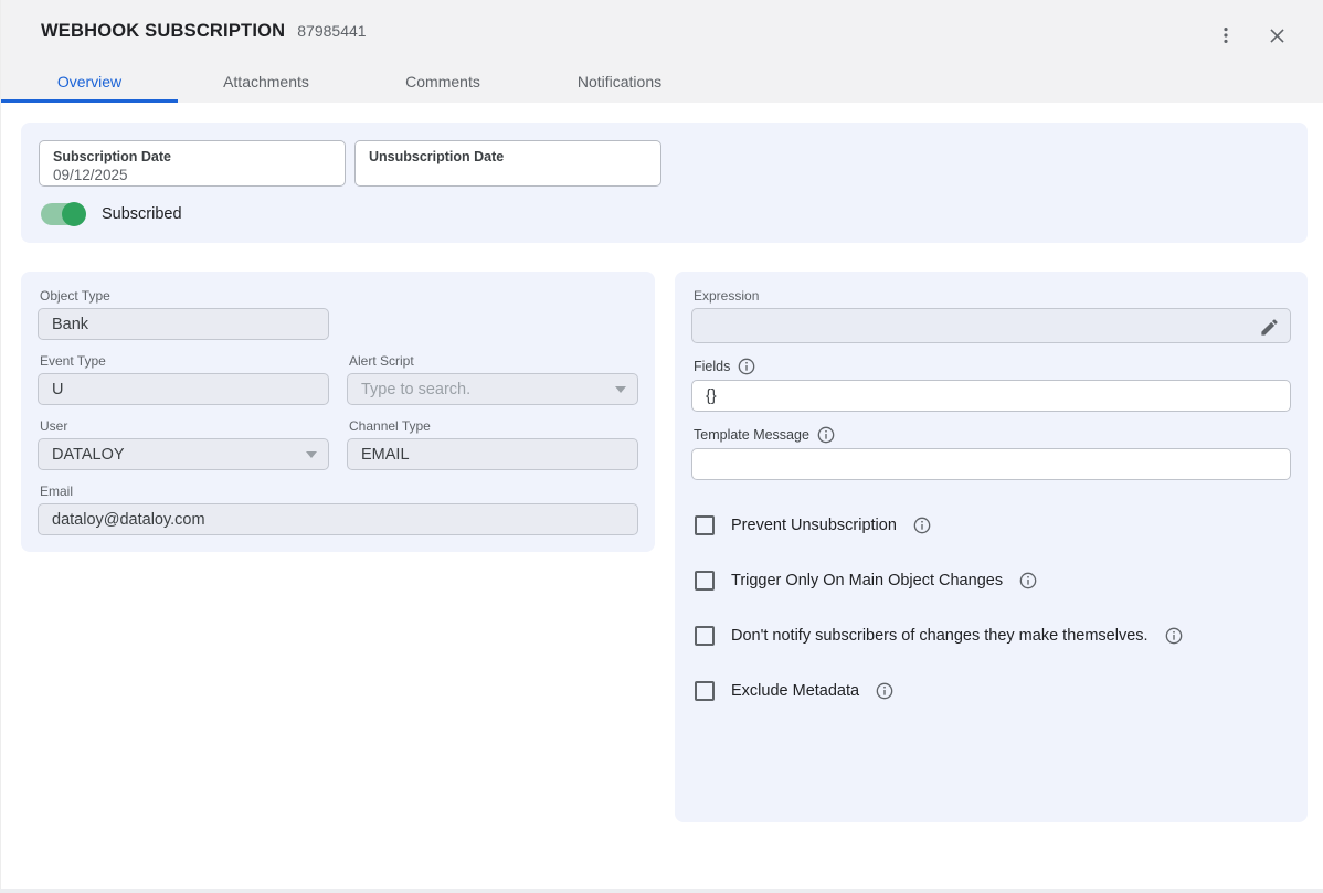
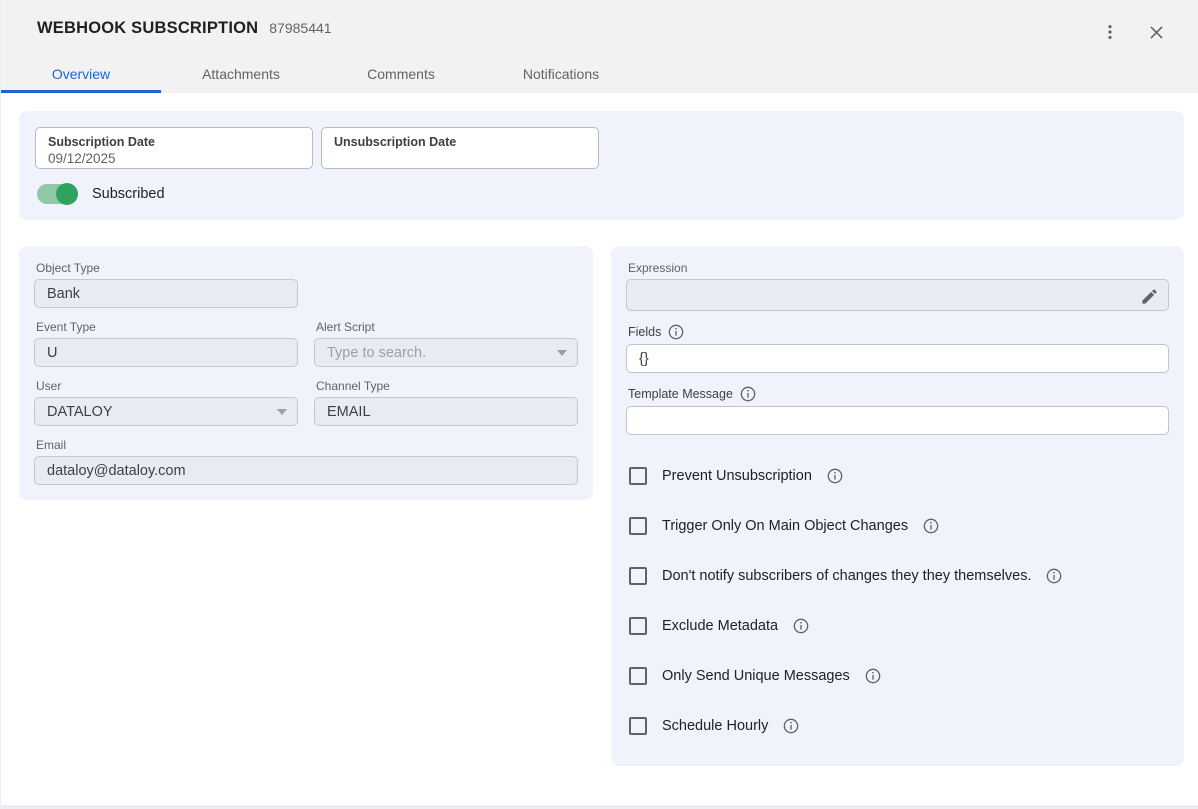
  WEBHOOK SUBSCRIPTION
  87985441
  Overview
  Attachments
  Comments
  Notifications
  Subscription Date
  09/12/2025
  Unsubscription Date
  Subscribed
  Object Type
  Bank
  Event Type
  U
  Alert Script
  Type to search.
  User
  DATALOY
  Channel Type
  EMAIL
  Email
  dataloy@dataloy.com
  Expression
  Fields
  {}
  Template Message
  Prevent Unsubscription
  Trigger Only On Main Object Changes
- Don't notify subscribers of changes they make themselves.
+ Don't notify subscribers of changes they they themselves.
  Exclude Metadata
+ Only Send Unique Messages
+ Schedule Hourly
